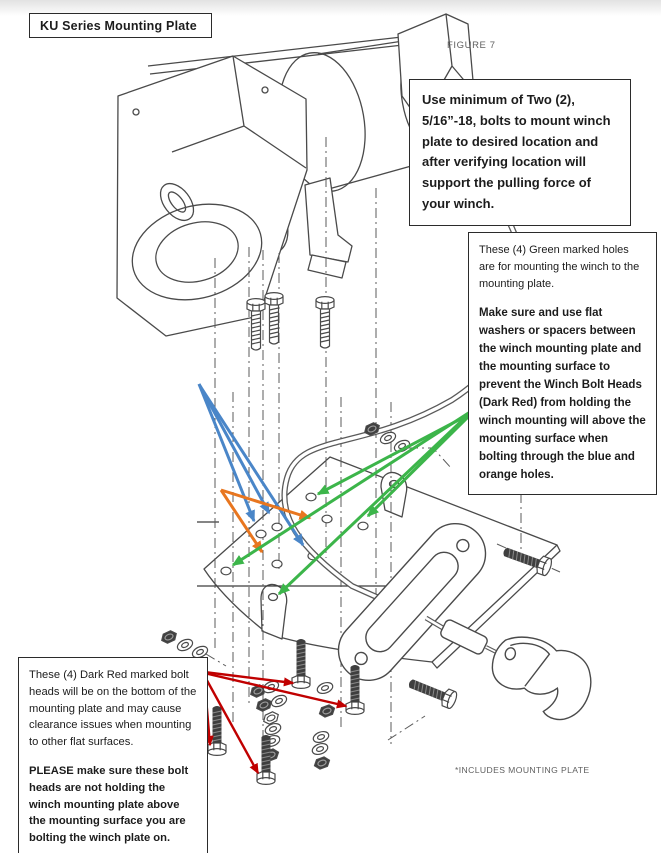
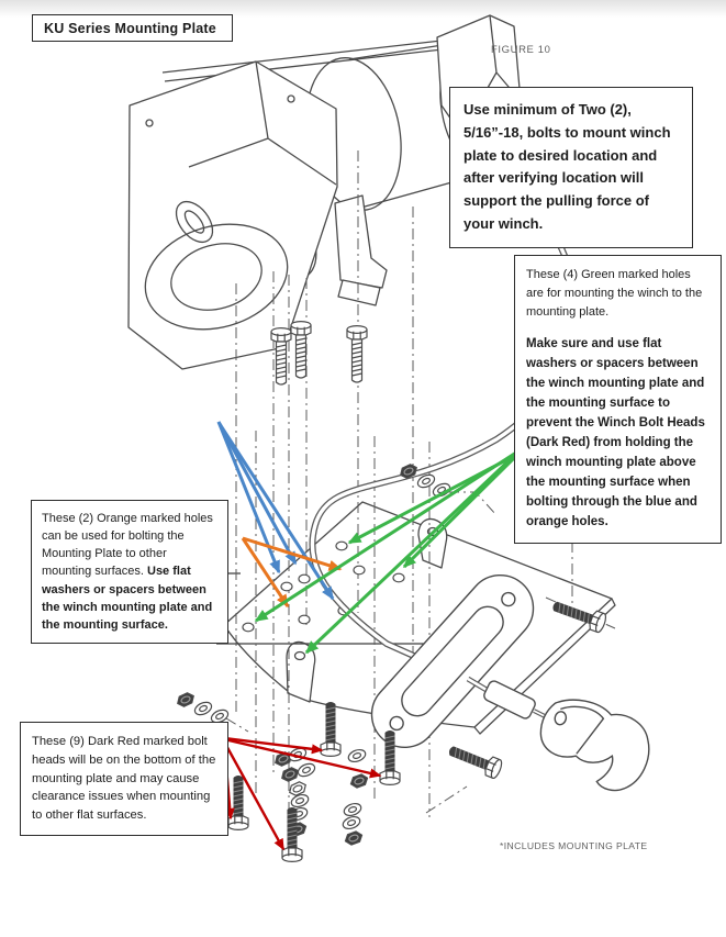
  KU Series Mounting Plate
- FIGURE 7
+ FIGURE 10
  Use minimum of Two (2), 5/16”-18, bolts to mount winch plate to desired location and after verifying location will support the pulling force of your winch.
  These (4) Green marked holes are for mounting the winch to the mounting plate.
- Make sure and use flat washers or spacers between the winch mounting plate and the mounting surface to prevent the Winch Bolt Heads (Dark Red) from holding the winch mounting will above the mounting surface when bolting through the blue and orange holes.
+ Make sure and use flat washers or spacers between the winch mounting plate and the mounting surface to prevent the Winch Bolt Heads (Dark Red) from holding the winch mounting plate above the mounting surface when bolting through the blue and orange holes.
+ These (2) Orange marked holes can be used for bolting the Mounting Plate to other mounting surfaces. Use flat washers or spacers between the winch mounting plate and the mounting surface.
- These (4) Dark Red marked bolt heads will be on the bottom of the mounting plate and may cause clearance issues when mounting to other flat surfaces.
+ These (9) Dark Red marked bolt heads will be on the bottom of the mounting plate and may cause clearance issues when mounting to other flat surfaces.
- PLEASE make sure these bolt heads are not holding the winch mounting plate above the mounting surface you are bolting the winch plate on.
  *INCLUDES MOUNTING PLATE
